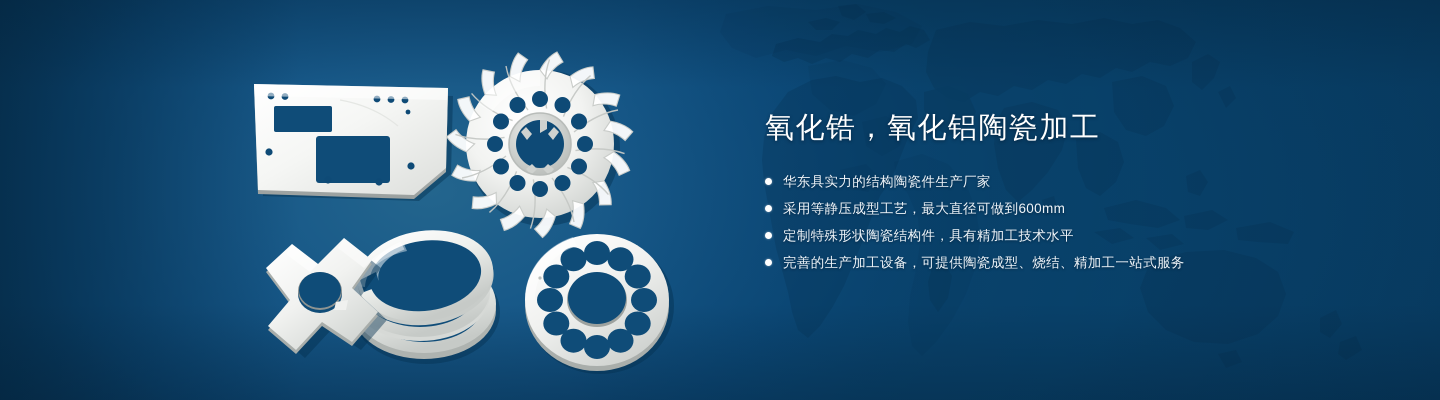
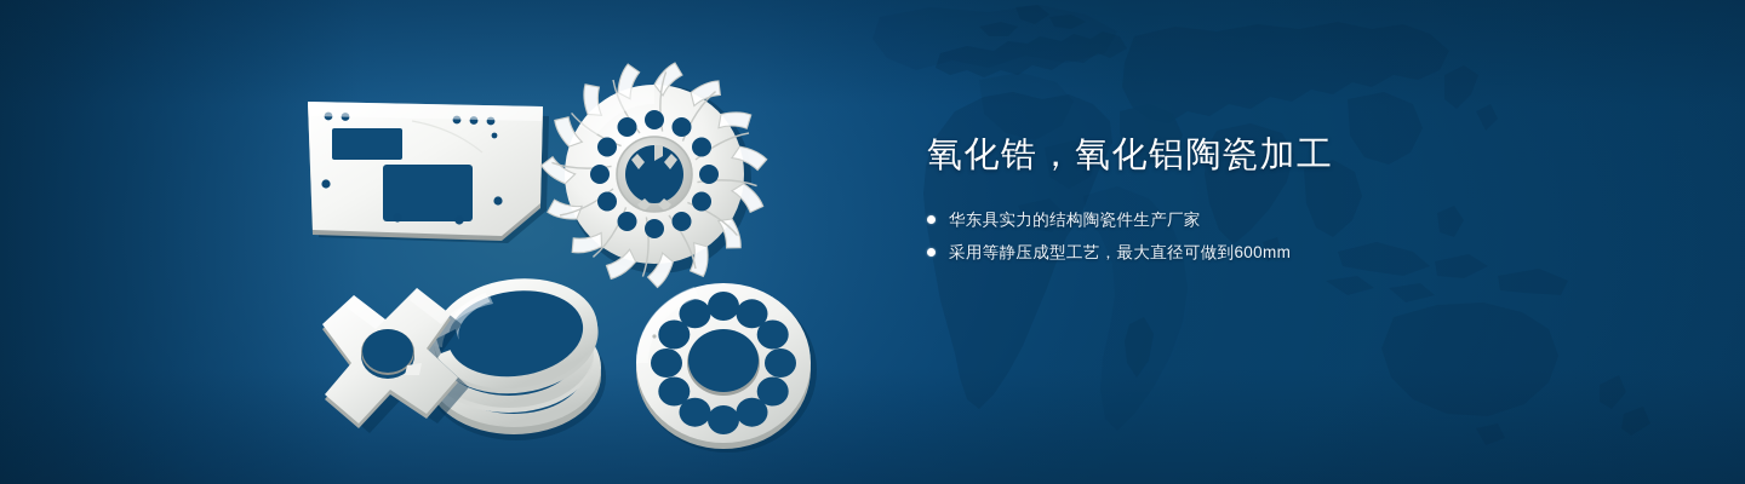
  氧化锆，氧化铝陶瓷加工
  华东具实力的结构陶瓷件生产厂家
  采用等静压成型工艺，最大直径可做到600mm
- 定制特殊形状陶瓷结构件，具有精加工技术水平
- 完善的生产加工设备，可提供陶瓷成型、烧结、精加工一站式服务
